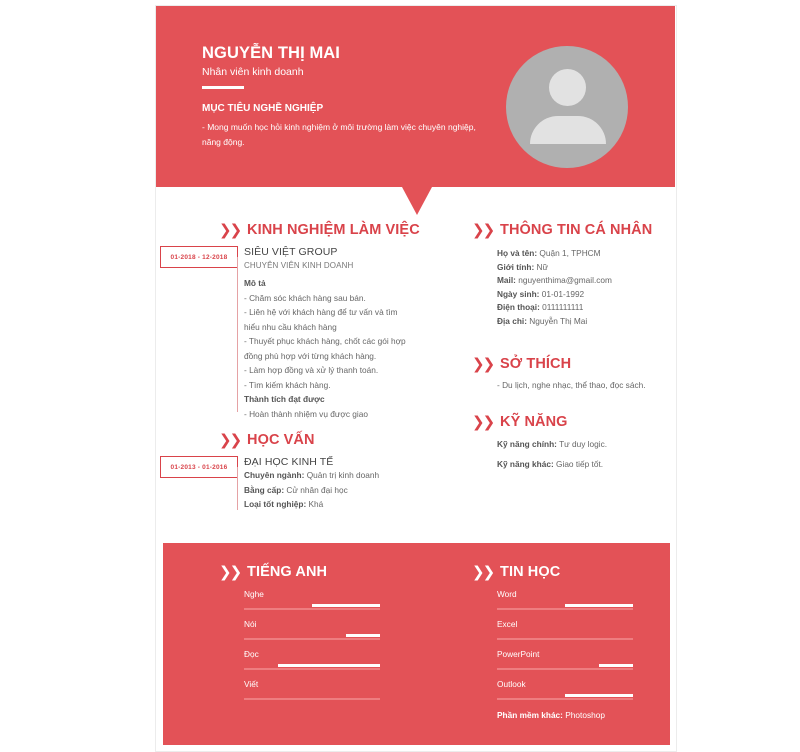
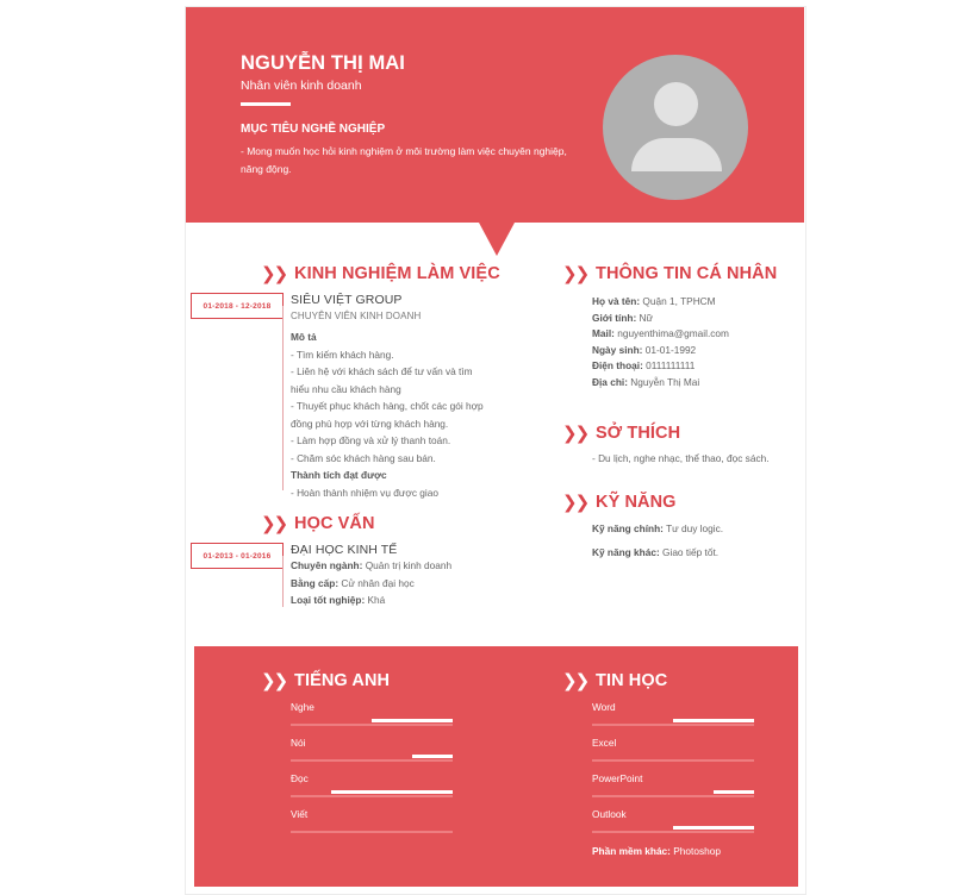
  NGUYỄN THỊ MAI
  Nhân viên kinh doanh
  MỤC TIÊU NGHỀ NGHIỆP
  - Mong muốn học hỏi kinh nghiệm ở môi trường làm việc chuyên nghiệp,
  năng động.
  ❯❯
  KINH NGHIỆM LÀM VIỆC
  SIÊU VIỆT GROUP
  CHUYÊN VIÊN KINH DOANH
  Mô tả
- - Chăm sóc khách hàng sau bán.
+ - Tìm kiếm khách hàng.
- - Liên hệ với khách hàng để tư vấn và tìm
+ - Liên hệ với khách sách để tư vấn và tìm
  hiểu nhu cầu khách hàng
  - Thuyết phục khách hàng, chốt các gói hợp
  đồng phù hợp với từng khách hàng.
  - Làm hợp đồng và xử lý thanh toán.
- - Tìm kiếm khách hàng.
+ - Chăm sóc khách hàng sau bán.
  Thành tích đạt được
  - Hoàn thành nhiệm vụ được giao
  ❯❯
  HỌC VẤN
  ĐẠI HỌC KINH TẾ
  Chuyên ngành: Quản trị kinh doanh
  Bằng cấp: Cử nhân đại học
  Loại tốt nghiệp: Khá
  ❯❯
  THÔNG TIN CÁ NHÂN
  Họ và tên: Quận 1, TPHCM
  Giới tính: Nữ
  Mail: nguyenthima@gmail.com
  Ngày sinh: 01-01-1992
  Điện thoại: 0111111111
  Địa chỉ: Nguyễn Thị Mai
  ❯❯
  SỞ THÍCH
  - Du lịch, nghe nhạc, thể thao, đọc sách.
  ❯❯
  KỸ NĂNG
  Kỹ năng chính: Tư duy logic.
  Kỹ năng khác: Giao tiếp tốt.
  ❯❯
  TIẾNG ANH
  Nghe
  Nói
  Đọc
  Viết
  ❯❯
  TIN HỌC
  Word
  Excel
  PowerPoint
  Outlook
  Phần mềm khác: Photoshop
